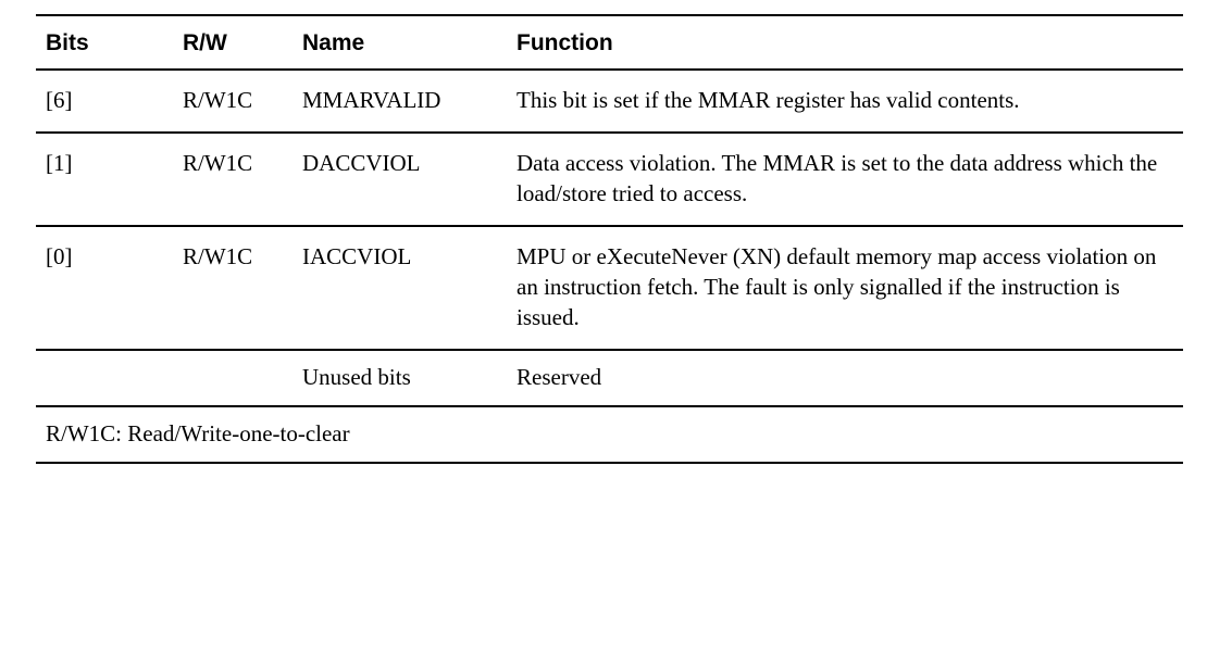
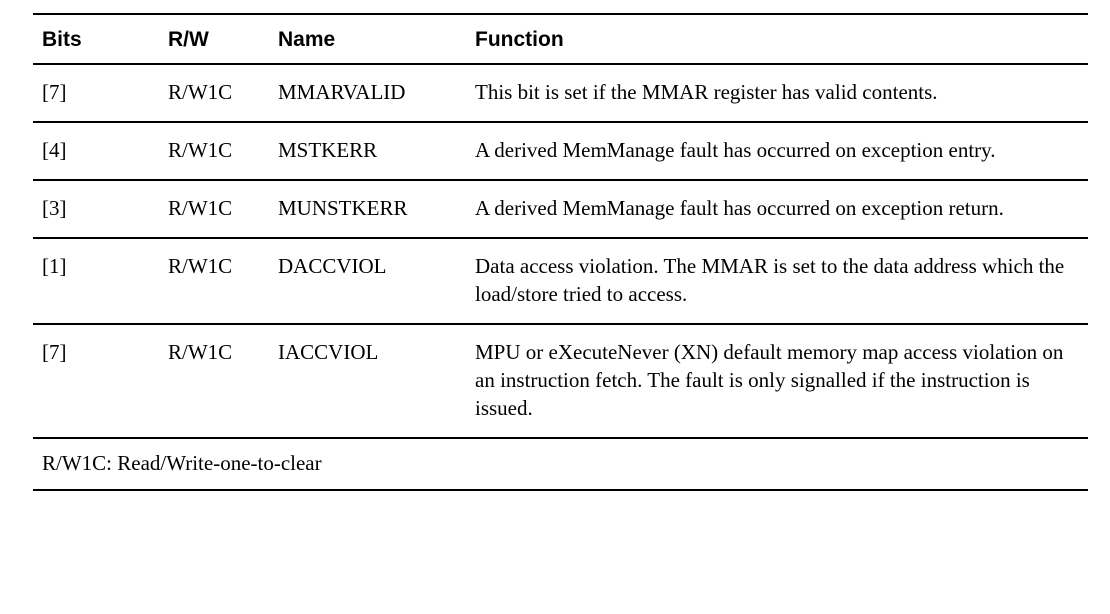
  Bits	R/W	Name	Function
- [6]	R/W1C	MMARVALID	This bit is set if the MMAR register has valid contents.
+ [7]	R/W1C	MMARVALID	This bit is set if the MMAR register has valid contents.
+ [4]	R/W1C	MSTKERR	A derived MemManage fault has occurred on exception entry.
+ [3]	R/W1C	MUNSTKERR	A derived MemManage fault has occurred on exception return.
  [1]	R/W1C	DACCVIOL	Data access violation. The MMAR is set to the data address which the load/store tried to access.
- [0]	R/W1C	IACCVIOL	MPU or eXecuteNever (XN) default memory map access violation on an instruction fetch. The fault is only signalled if the instruction is issued.
+ [7]	R/W1C	IACCVIOL	MPU or eXecuteNever (XN) default memory map access violation on an instruction fetch. The fault is only signalled if the instruction is issued.
- 		Unused bits	Reserved
  R/W1C: Read/Write-one-to-clear
